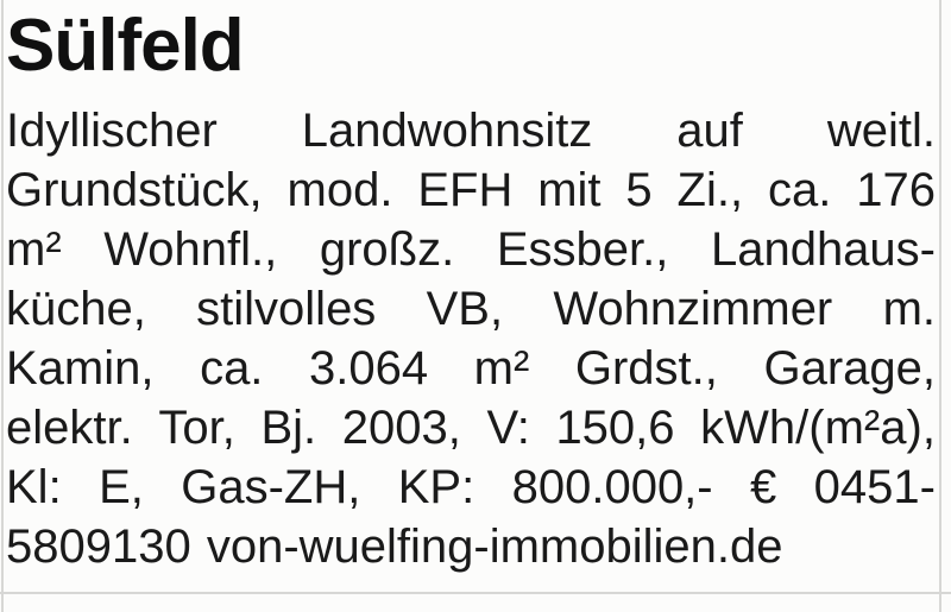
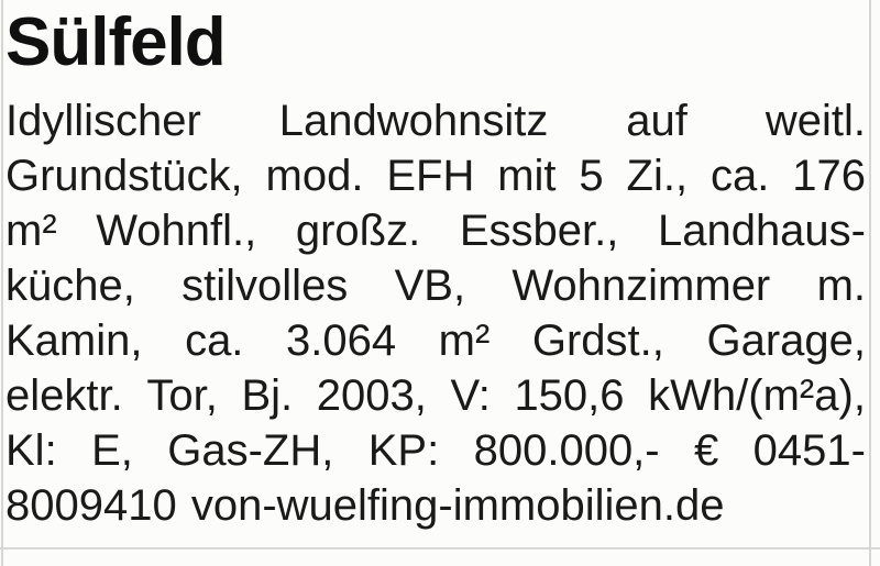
  Sülfeld
  Idyllischer
  Landwohnsitz
  auf
  weitl.
  Grundstück,
  mod.
  EFH
  mit
  5
  Zi.,
  ca.
  176
  m²
  Wohnfl.,
  großz.
  Essber.,
  Landhaus-
  küche,
  stilvolles
  VB,
  Wohnzimmer
  m.
  Kamin,
  ca.
  3.064
  m²
  Grdst.,
  Garage,
  elektr.
  Tor,
  Bj.
  2003,
  V:
  150,6
  kWh/(m²a),
  Kl:
  E,
  Gas-ZH,
  KP:
  800.000,-
  €
  0451-
- 5809130 von-wuelfing-immobilien.de
+ 8009410 von-wuelfing-immobilien.de
